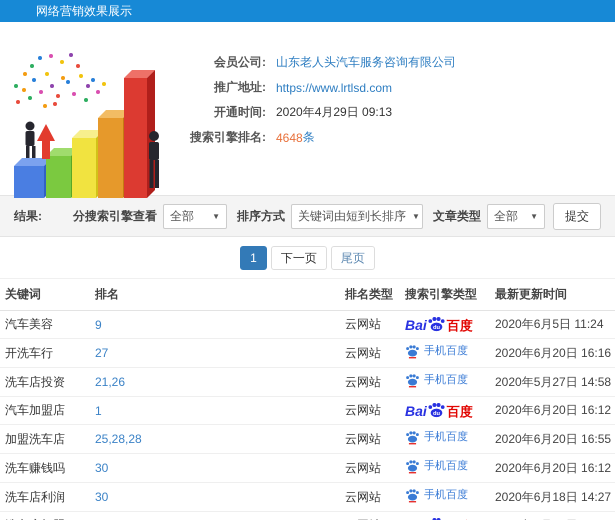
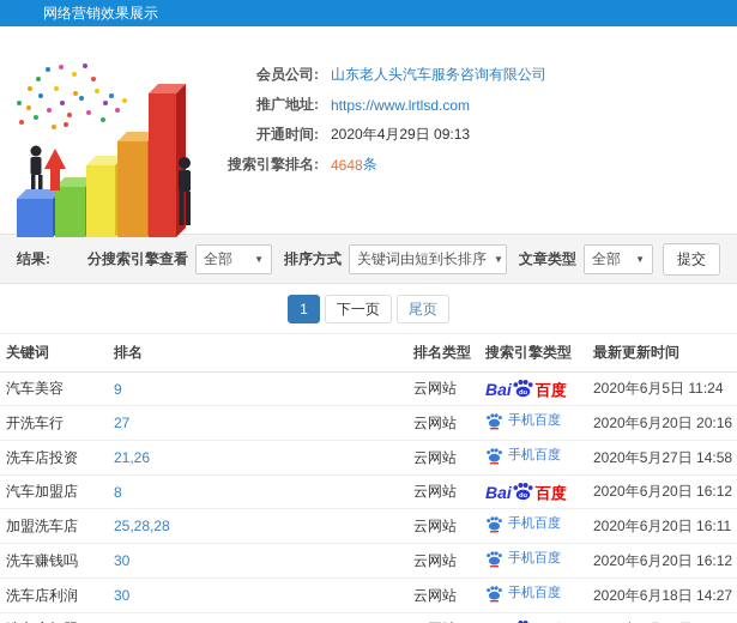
  网络营销效果展示
  会员公司:
  山东老人头汽车服务咨询有限公司
  推广地址:
  https://www.lrtlsd.com
  开通时间:
  2020年4月29日 09:13
  搜索引擎排名:
  4648
  条
  结果:
  分搜索引擎查看
  全部
  ▼
  排序方式
  关键词由短到长排序
  ▼
  文章类型
  全部
  ▼
  提交
  1
  下一页
  尾页
  关键词	排名	排名类型	搜索引擎类型	最新更新时间
  汽车美容	9	云网站	Bai 百度	2020年6月5日 11:24
- 开洗车行	27	云网站	手机百度	2020年6月20日 16:16
+ 开洗车行	27	云网站	手机百度	2020年6月20日 20:16
  洗车店投资	21,26	云网站	手机百度	2020年5月27日 14:58
- 汽车加盟店	1	云网站	Bai 百度	2020年6月20日 16:12
+ 汽车加盟店	8	云网站	Bai 百度	2020年6月20日 16:12
- 加盟洗车店	25,28,28	云网站	手机百度	2020年6月20日 16:55
+ 加盟洗车店	25,28,28	云网站	手机百度	2020年6月20日 16:11
  洗车赚钱吗	30	云网站	手机百度	2020年6月20日 16:12
  洗车店利润	30	云网站	手机百度	2020年6月18日 14:27
